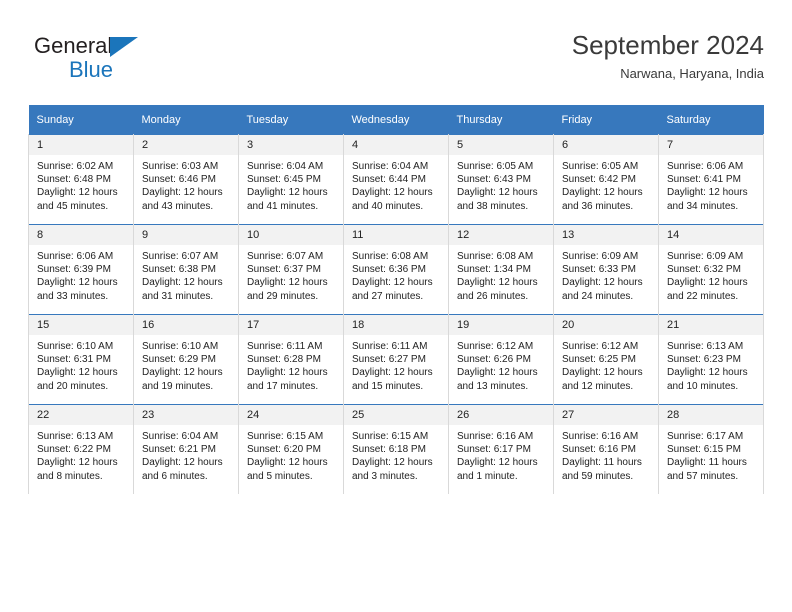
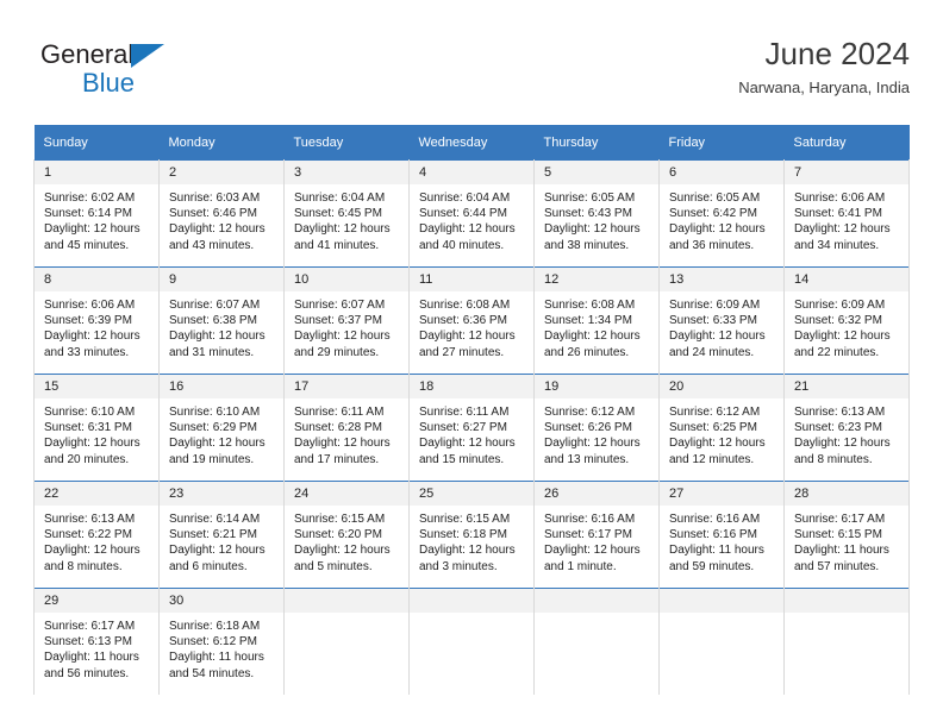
  General
  Blue
- September 2024
+ June 2024
  Narwana, Haryana, India
  Sunday	Monday	Tuesday	Wednesday	Thursday	Friday	Saturday
- 1Sunrise: 6:02 AMSunset: 6:48 PMDaylight: 12 hoursand 45 minutes.	2Sunrise: 6:03 AMSunset: 6:46 PMDaylight: 12 hoursand 43 minutes.	3Sunrise: 6:04 AMSunset: 6:45 PMDaylight: 12 hoursand 41 minutes.	4Sunrise: 6:04 AMSunset: 6:44 PMDaylight: 12 hoursand 40 minutes.	5Sunrise: 6:05 AMSunset: 6:43 PMDaylight: 12 hoursand 38 minutes.	6Sunrise: 6:05 AMSunset: 6:42 PMDaylight: 12 hoursand 36 minutes.	7Sunrise: 6:06 AMSunset: 6:41 PMDaylight: 12 hoursand 34 minutes.
+ 1Sunrise: 6:02 AMSunset: 6:14 PMDaylight: 12 hoursand 45 minutes.	2Sunrise: 6:03 AMSunset: 6:46 PMDaylight: 12 hoursand 43 minutes.	3Sunrise: 6:04 AMSunset: 6:45 PMDaylight: 12 hoursand 41 minutes.	4Sunrise: 6:04 AMSunset: 6:44 PMDaylight: 12 hoursand 40 minutes.	5Sunrise: 6:05 AMSunset: 6:43 PMDaylight: 12 hoursand 38 minutes.	6Sunrise: 6:05 AMSunset: 6:42 PMDaylight: 12 hoursand 36 minutes.	7Sunrise: 6:06 AMSunset: 6:41 PMDaylight: 12 hoursand 34 minutes.
  8Sunrise: 6:06 AMSunset: 6:39 PMDaylight: 12 hoursand 33 minutes.	9Sunrise: 6:07 AMSunset: 6:38 PMDaylight: 12 hoursand 31 minutes.	10Sunrise: 6:07 AMSunset: 6:37 PMDaylight: 12 hoursand 29 minutes.	11Sunrise: 6:08 AMSunset: 6:36 PMDaylight: 12 hoursand 27 minutes.	12Sunrise: 6:08 AMSunset: 1:34 PMDaylight: 12 hoursand 26 minutes.	13Sunrise: 6:09 AMSunset: 6:33 PMDaylight: 12 hoursand 24 minutes.	14Sunrise: 6:09 AMSunset: 6:32 PMDaylight: 12 hoursand 22 minutes.
- 15Sunrise: 6:10 AMSunset: 6:31 PMDaylight: 12 hoursand 20 minutes.	16Sunrise: 6:10 AMSunset: 6:29 PMDaylight: 12 hoursand 19 minutes.	17Sunrise: 6:11 AMSunset: 6:28 PMDaylight: 12 hoursand 17 minutes.	18Sunrise: 6:11 AMSunset: 6:27 PMDaylight: 12 hoursand 15 minutes.	19Sunrise: 6:12 AMSunset: 6:26 PMDaylight: 12 hoursand 13 minutes.	20Sunrise: 6:12 AMSunset: 6:25 PMDaylight: 12 hoursand 12 minutes.	21Sunrise: 6:13 AMSunset: 6:23 PMDaylight: 12 hoursand 10 minutes.
+ 15Sunrise: 6:10 AMSunset: 6:31 PMDaylight: 12 hoursand 20 minutes.	16Sunrise: 6:10 AMSunset: 6:29 PMDaylight: 12 hoursand 19 minutes.	17Sunrise: 6:11 AMSunset: 6:28 PMDaylight: 12 hoursand 17 minutes.	18Sunrise: 6:11 AMSunset: 6:27 PMDaylight: 12 hoursand 15 minutes.	19Sunrise: 6:12 AMSunset: 6:26 PMDaylight: 12 hoursand 13 minutes.	20Sunrise: 6:12 AMSunset: 6:25 PMDaylight: 12 hoursand 12 minutes.	21Sunrise: 6:13 AMSunset: 6:23 PMDaylight: 12 hoursand 8 minutes.
- 22Sunrise: 6:13 AMSunset: 6:22 PMDaylight: 12 hoursand 8 minutes.	23Sunrise: 6:04 AMSunset: 6:21 PMDaylight: 12 hoursand 6 minutes.	24Sunrise: 6:15 AMSunset: 6:20 PMDaylight: 12 hoursand 5 minutes.	25Sunrise: 6:15 AMSunset: 6:18 PMDaylight: 12 hoursand 3 minutes.	26Sunrise: 6:16 AMSunset: 6:17 PMDaylight: 12 hoursand 1 minute.	27Sunrise: 6:16 AMSunset: 6:16 PMDaylight: 11 hoursand 59 minutes.	28Sunrise: 6:17 AMSunset: 6:15 PMDaylight: 11 hoursand 57 minutes.
+ 22Sunrise: 6:13 AMSunset: 6:22 PMDaylight: 12 hoursand 8 minutes.	23Sunrise: 6:14 AMSunset: 6:21 PMDaylight: 12 hoursand 6 minutes.	24Sunrise: 6:15 AMSunset: 6:20 PMDaylight: 12 hoursand 5 minutes.	25Sunrise: 6:15 AMSunset: 6:18 PMDaylight: 12 hoursand 3 minutes.	26Sunrise: 6:16 AMSunset: 6:17 PMDaylight: 12 hoursand 1 minute.	27Sunrise: 6:16 AMSunset: 6:16 PMDaylight: 11 hoursand 59 minutes.	28Sunrise: 6:17 AMSunset: 6:15 PMDaylight: 11 hoursand 57 minutes.
+ 29Sunrise: 6:17 AMSunset: 6:13 PMDaylight: 11 hoursand 56 minutes.	30Sunrise: 6:18 AMSunset: 6:12 PMDaylight: 11 hoursand 54 minutes.
